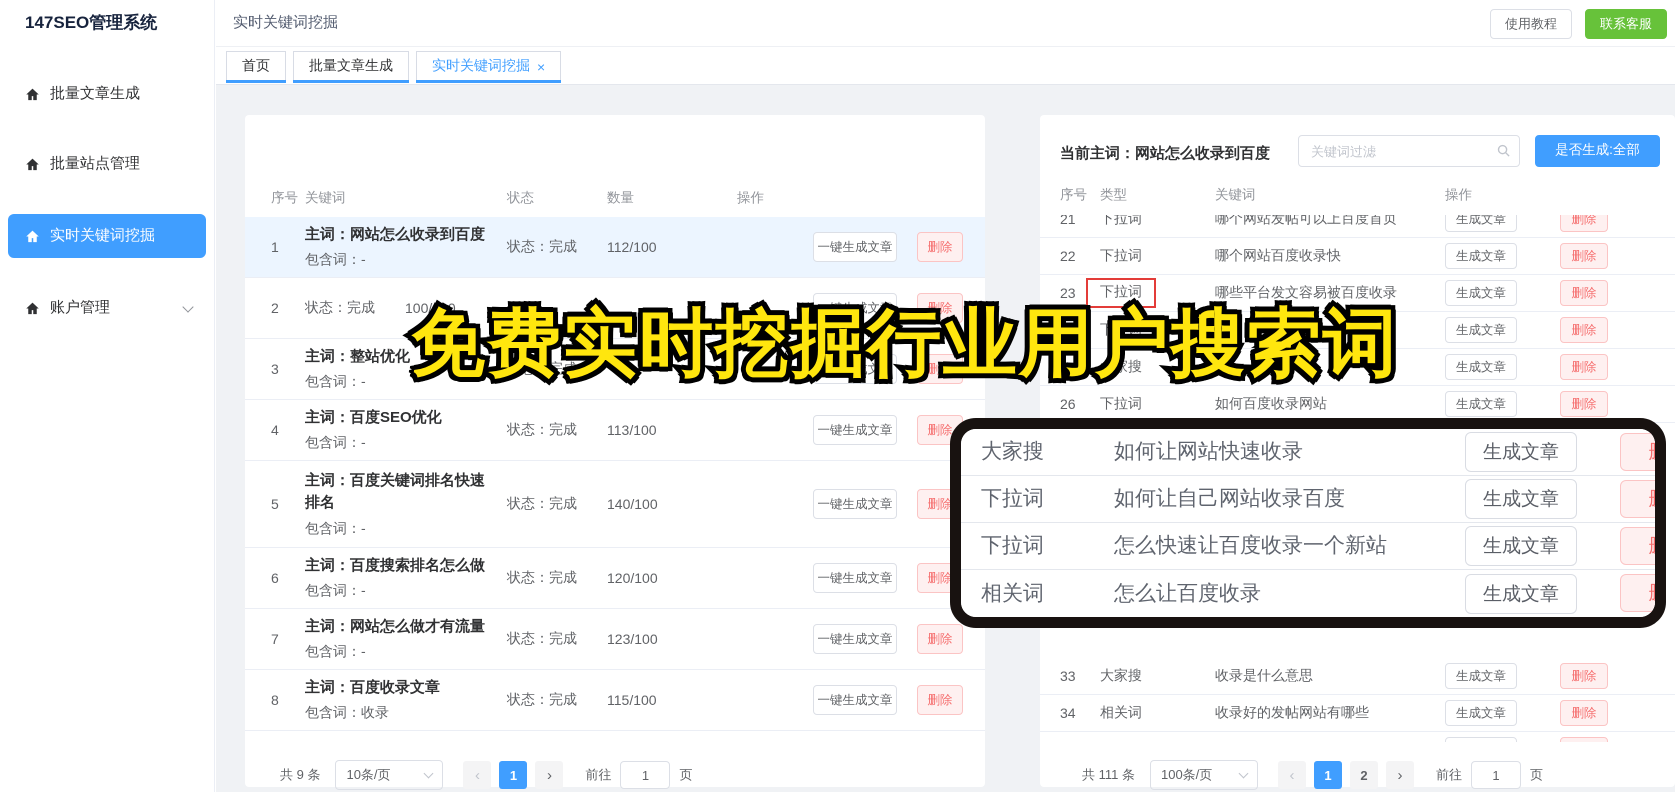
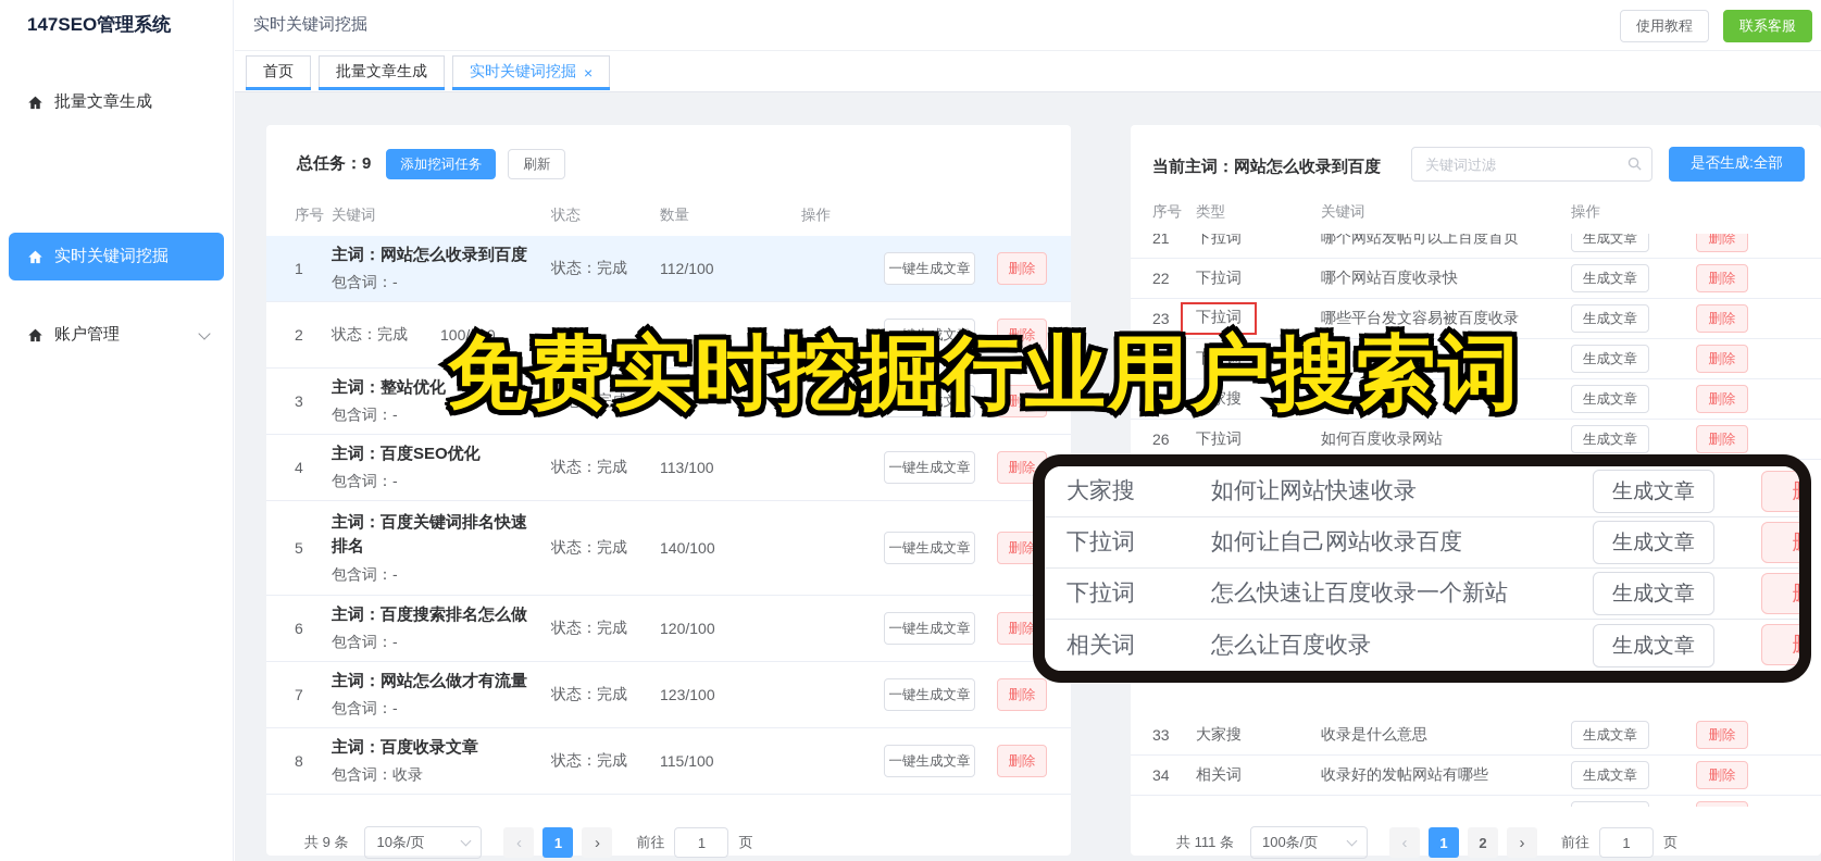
  147SEO管理系统
  批量文章生成
- 批量站点管理
  实时关键词挖掘
  账户管理
  实时关键词挖掘
  使用教程
  联系客服
  首页
  批量文章生成
  实时关键词挖掘
  ×
+ 总任务：9
+ 添加挖词任务
+ 刷新
  序号
  关键词
  状态
  数量
  操作
  1
  主词：网站怎么收录到百度
  包含词：-
  状态：完成
  112/100
  一键生成文章
  删除
  2
  状态：完成
  100/100
  一键生成文章
  删除
  3
  主词：整站优化
  包含词：-
  状态：完成
  一键生成文章
  删除
  4
  主词：百度SEO优化
  包含词：-
  状态：完成
  113/100
  一键生成文章
  删除
  5
  主词：百度关键词排名快速排名
  包含词：-
  状态：完成
  140/100
  一键生成文章
  删除
  6
  主词：百度搜索排名怎么做
  包含词：-
  状态：完成
  120/100
  一键生成文章
  删除
  7
  主词：网站怎么做才有流量
  包含词：-
  状态：完成
  123/100
  一键生成文章
  删除
  8
  主词：百度收录文章
  包含词：收录
  状态：完成
  115/100
  一键生成文章
  删除
  共 9 条
  10条/页
  ‹
  1
  ›
  前往
  1
  页
  当前主词：网站怎么收录到百度
  关键词过滤
  是否生成:全部
  序号
  类型
  关键词
  操作
  21
  下拉词
  哪个网站发帖可以上百度首页
  生成文章
  删除
  22
  下拉词
  哪个网站百度收录快
  生成文章
  删除
  23
  下拉词
  哪些平台发文容易被百度收录
  生成文章
  删除
  24
  下拉词
  生成文章
  删除
  25
  大家搜
  生成文章
  删除
  26
  下拉词
  如何百度收录网站
  生成文章
  删除
  33
  大家搜
  收录是什么意思
  生成文章
  删除
  34
  相关词
  收录好的发帖网站有哪些
  生成文章
  删除
  共 111 条
  100条/页
  ‹
  1
  2
  ›
  前往
  1
  页
  免费实时挖掘行业用户搜索词
  大家搜
  如何让网站快速收录
  生成文章
  下拉词
  如何让自己网站收录百度
  生成文章
  下拉词
  怎么快速让百度收录一个新站
  生成文章
  相关词
  怎么让百度收录
  生成文章
